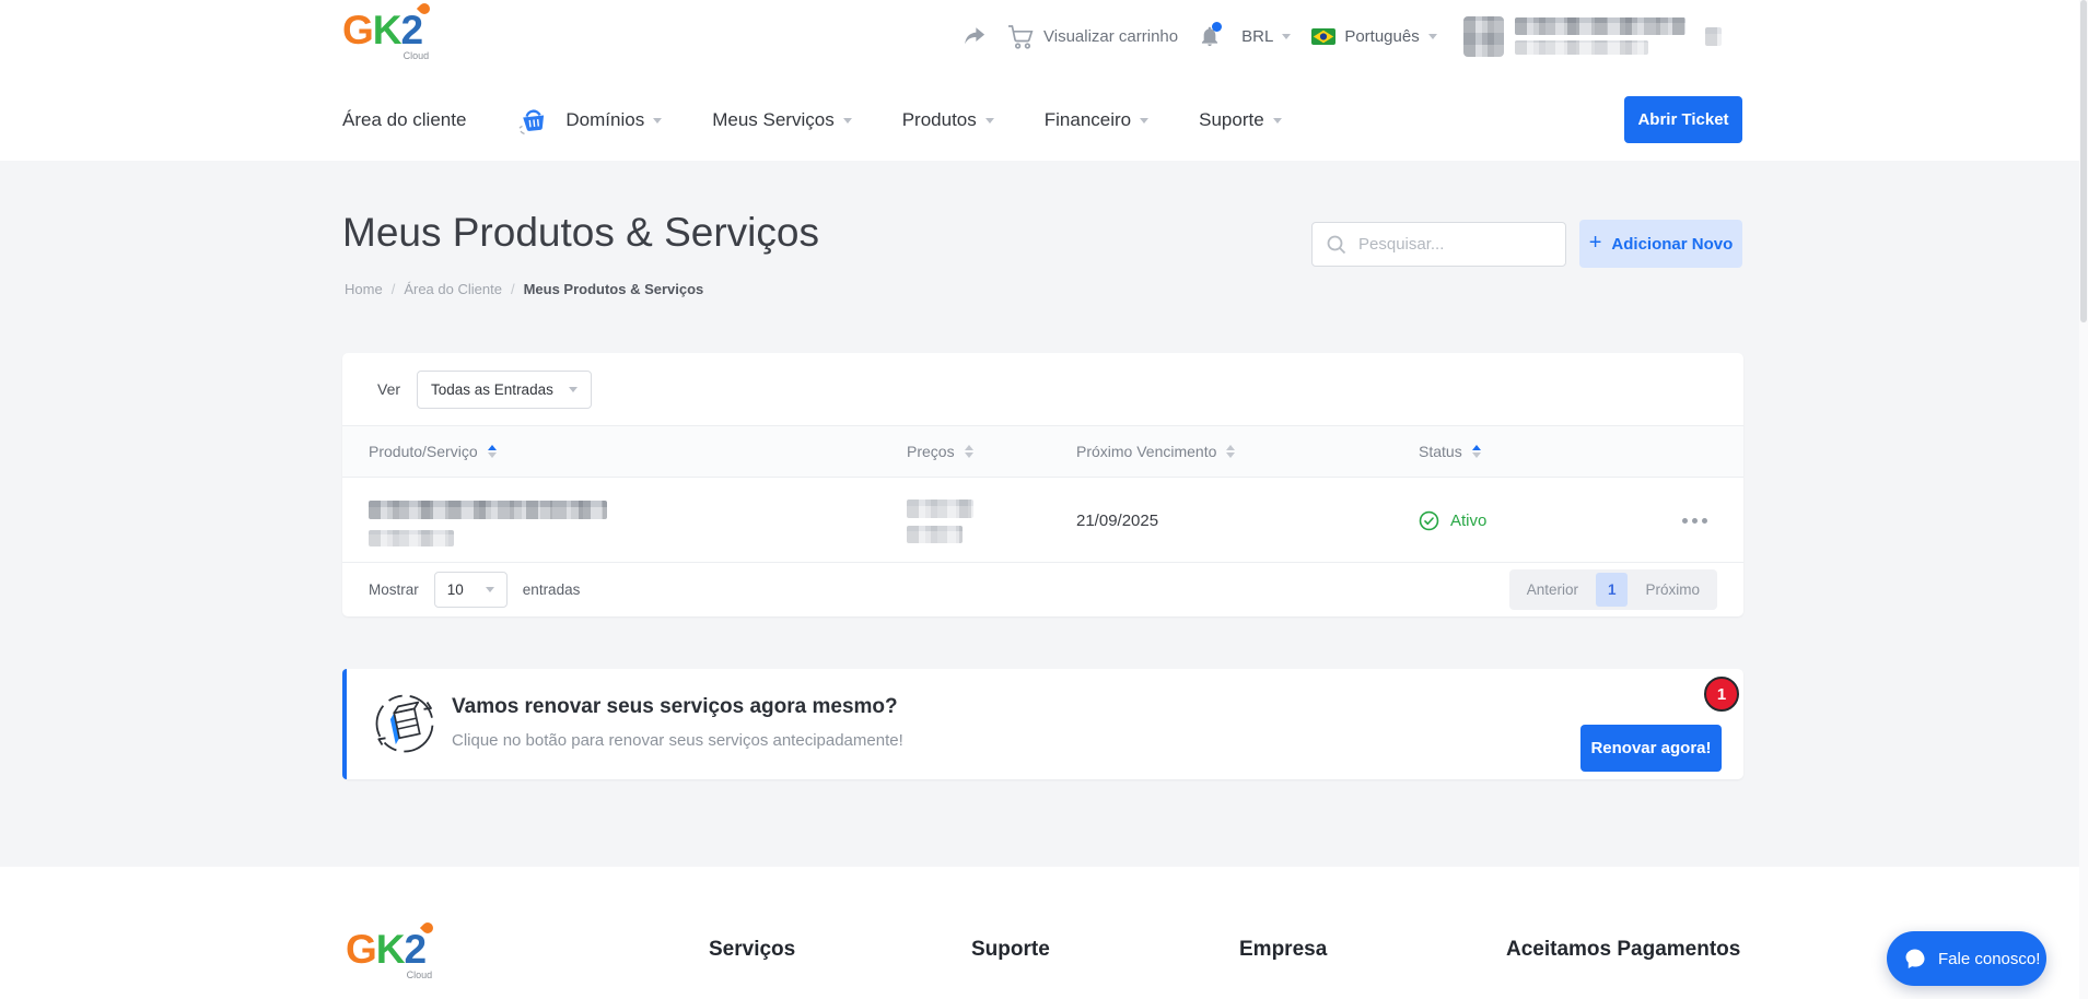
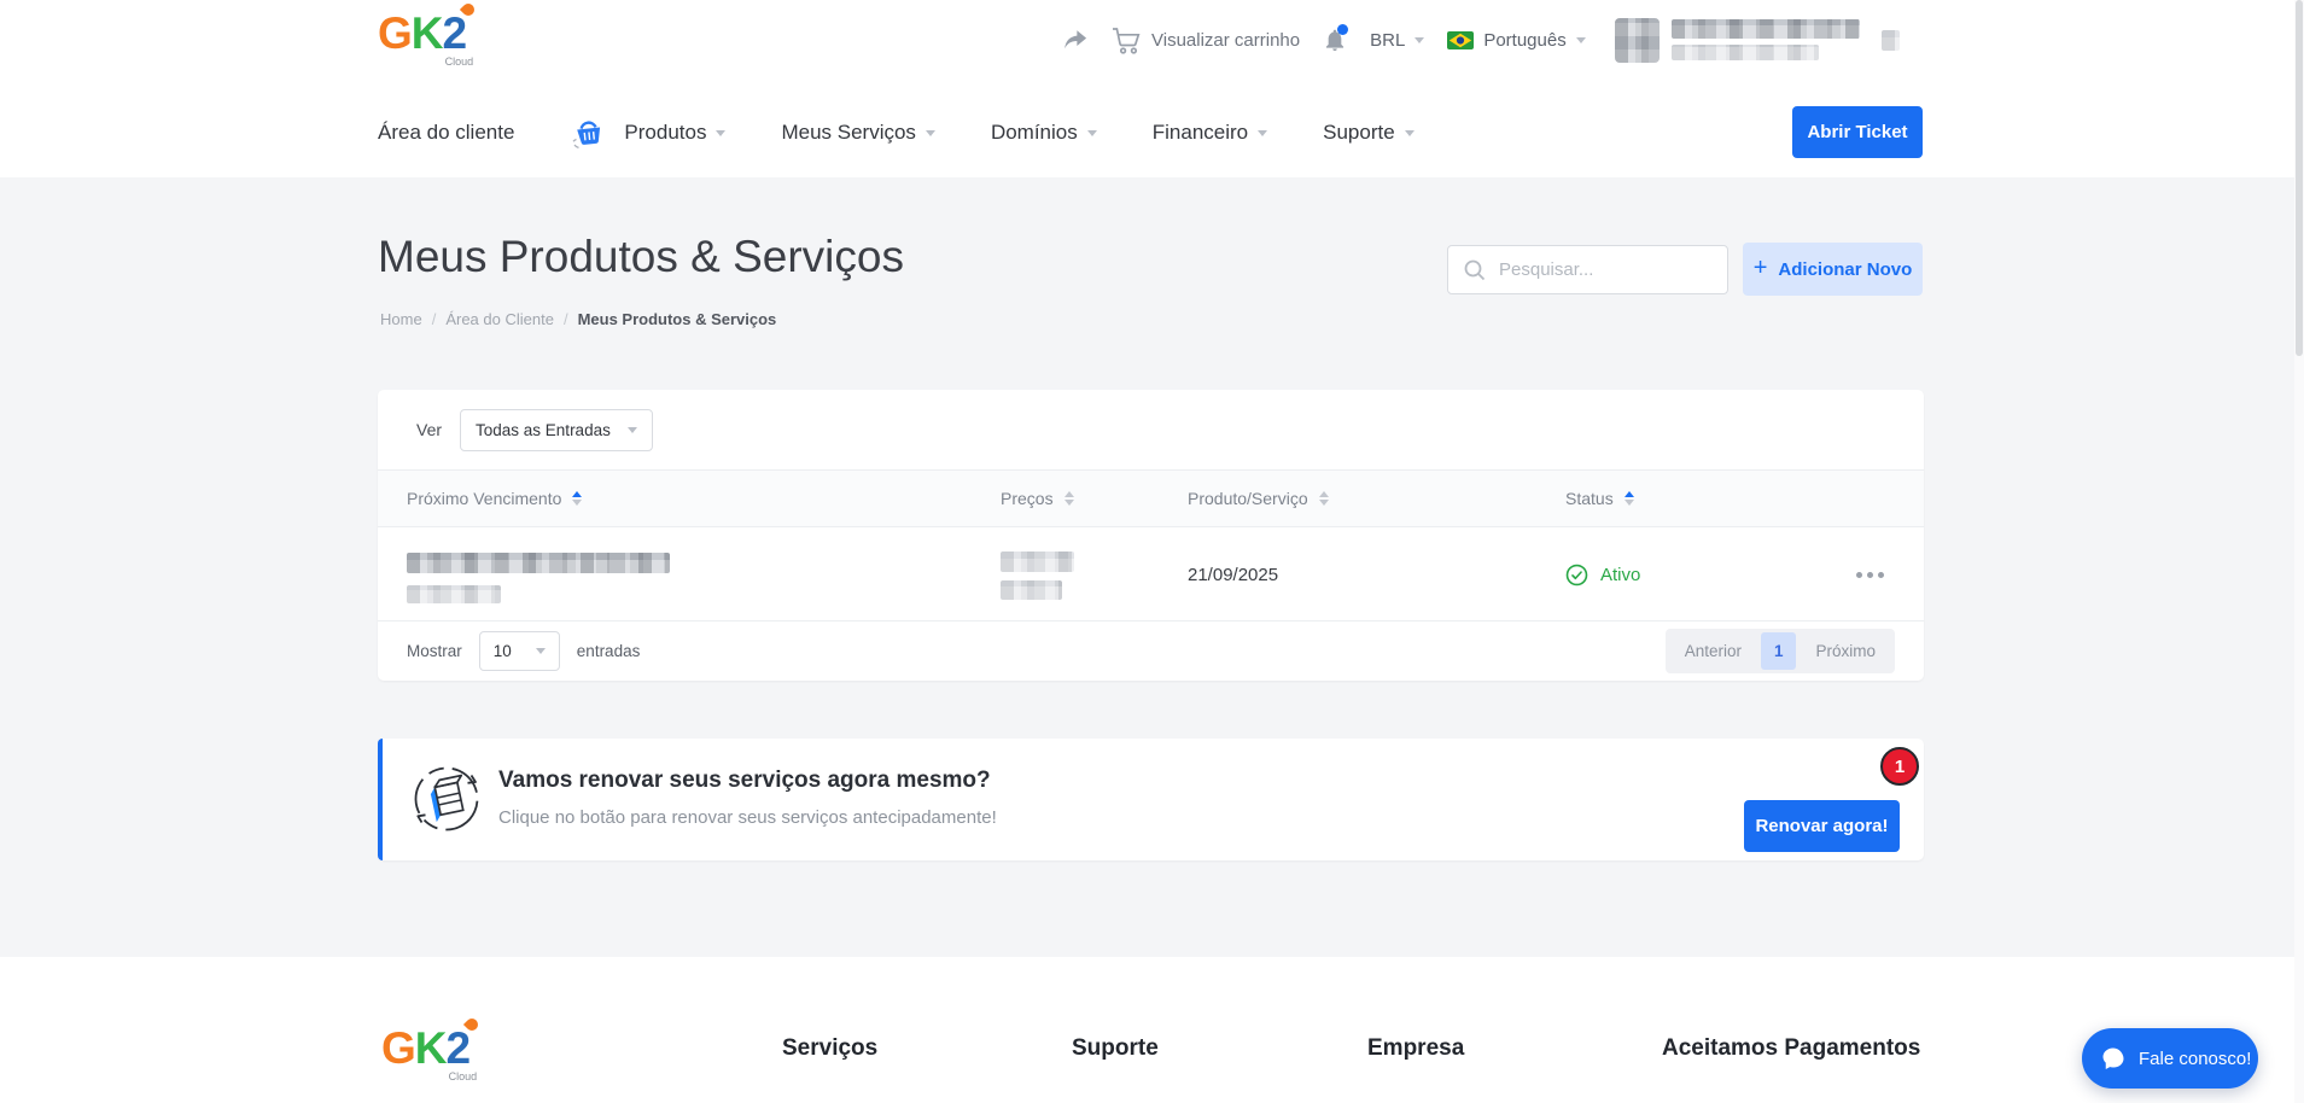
  G
  K
  2
  Cloud
  Visualizar carrinho
  BRL
  Português
  Área do cliente
- Domínios
+ Produtos
  Meus Serviços
- Produtos
+ Domínios
  Financeiro
  Suporte
  Abrir Ticket
  Meus Produtos & Serviços
  Home
  /
  Área do Cliente
  /
  Meus Produtos & Serviços
  Pesquisar...
  +
  Adicionar Novo
  Ver
  Todas as Entradas
- Produto/Serviço
+ Próximo Vencimento
  Preços
- Próximo Vencimento
+ Produto/Serviço
  Status
  21/09/2025
  Ativo
  Mostrar
  10
  entradas
  Anterior
  1
  Próximo
  Vamos renovar seus serviços agora mesmo?
  Clique no botão para renovar seus serviços antecipadamente!
  1
  Renovar agora!
  G
  K
  2
  Cloud
  Serviços
  Suporte
  Empresa
  Aceitamos Pagamentos
  Fale conosco!
